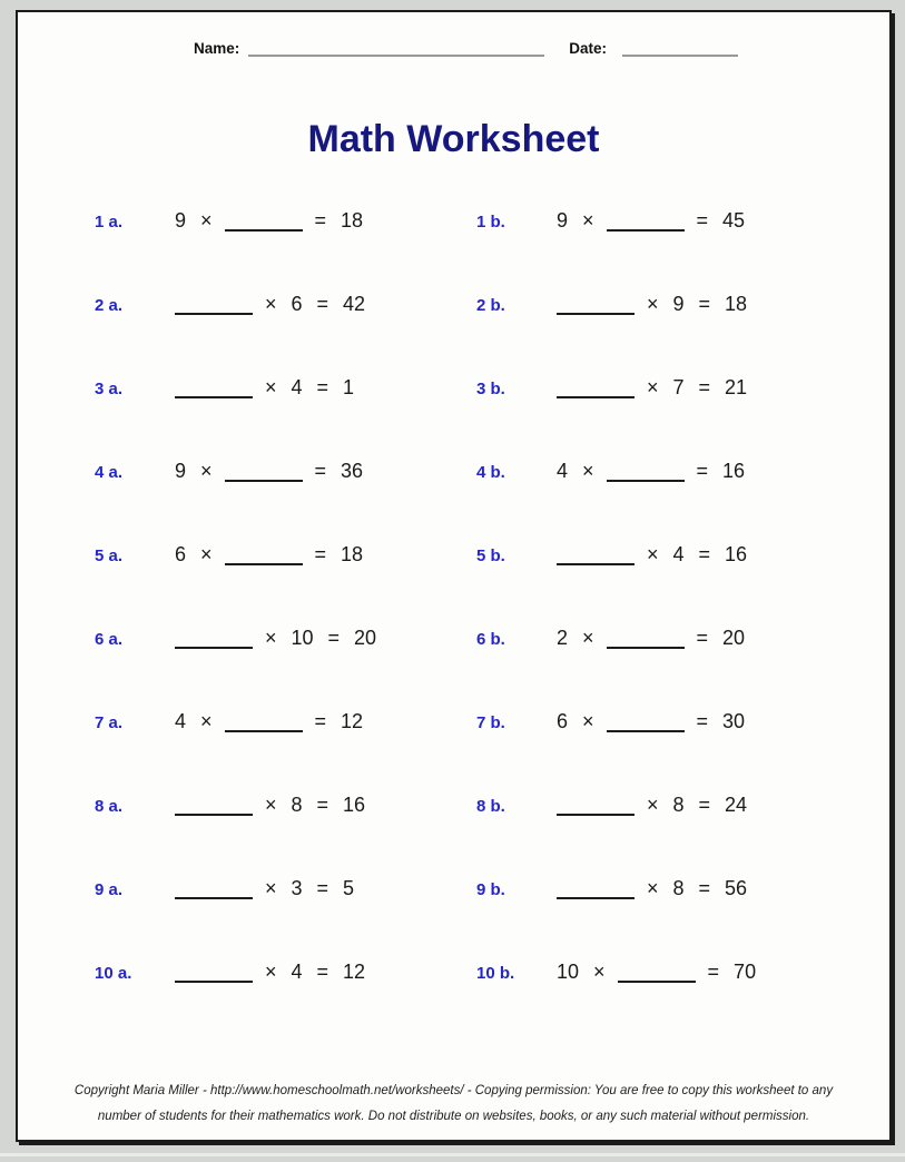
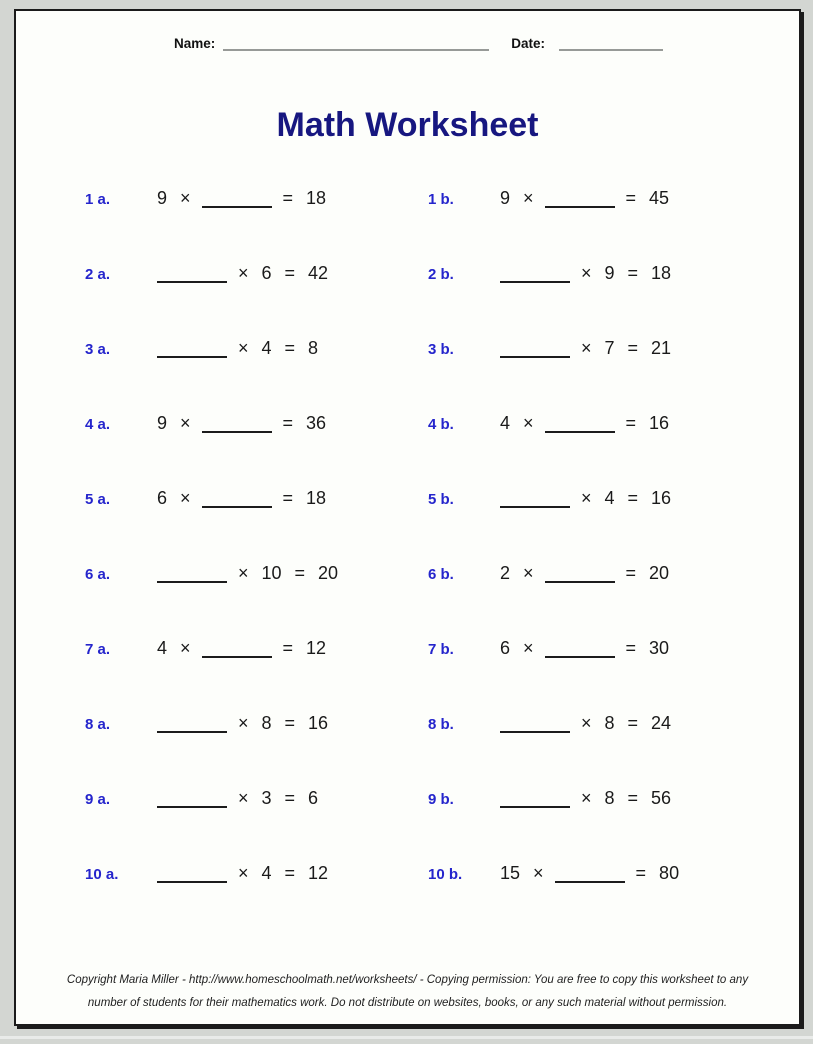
  Name:
  Date:
  Math Worksheet
  1 a.
  9 ×
  = 18
  1 b.
  9 ×
  = 45
  2 a.
  × 6 = 42
  2 b.
  × 9 = 18
  3 a.
- × 4 = 1
+ × 4 = 8
  3 b.
  × 7 = 21
  4 a.
  9 ×
  = 36
  4 b.
  4 ×
  = 16
  5 a.
  6 ×
  = 18
  5 b.
  × 4 = 16
  6 a.
  × 10 = 20
  6 b.
  2 ×
  = 20
  7 a.
  4 ×
  = 12
  7 b.
  6 ×
  = 30
  8 a.
  × 8 = 16
  8 b.
  × 8 = 24
  9 a.
- × 3 = 5
+ × 3 = 6
  9 b.
  × 8 = 56
  10 a.
  × 4 = 12
  10 b.
- 10 ×
+ 15 ×
- = 70
+ = 80
  Copyright Maria Miller - http://www.homeschoolmath.net/worksheets/ - Copying permission: You are free to copy this worksheet to any
  number of students for their mathematics work. Do not distribute on websites, books, or any such material without permission.
